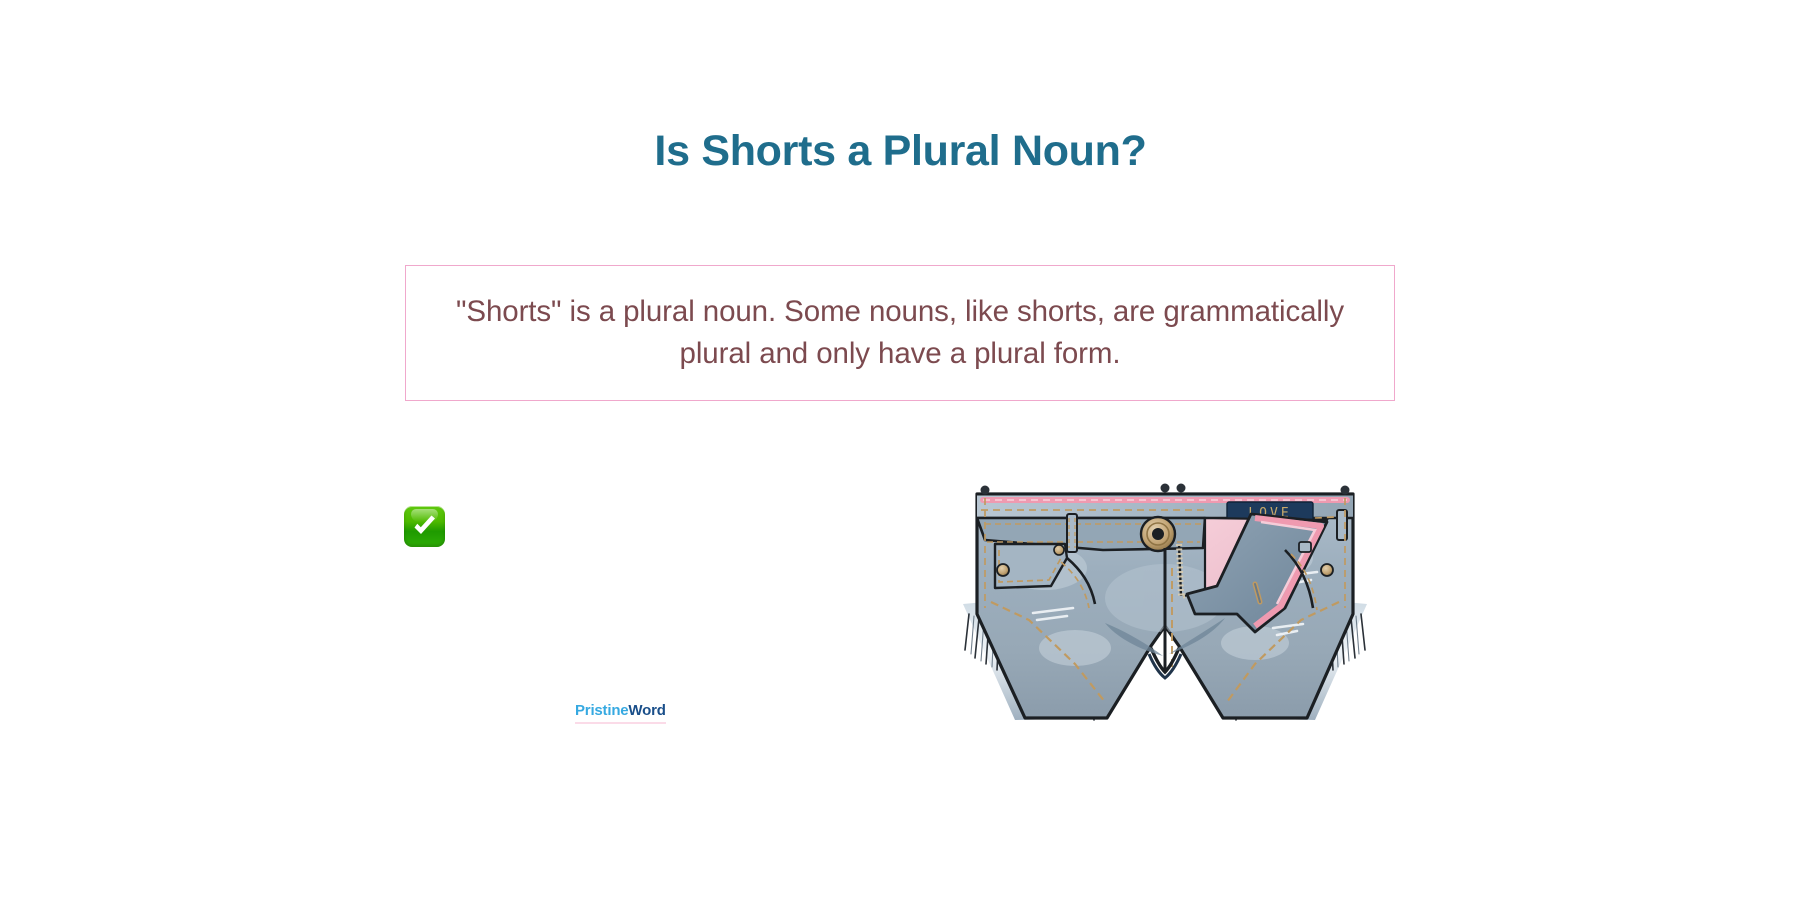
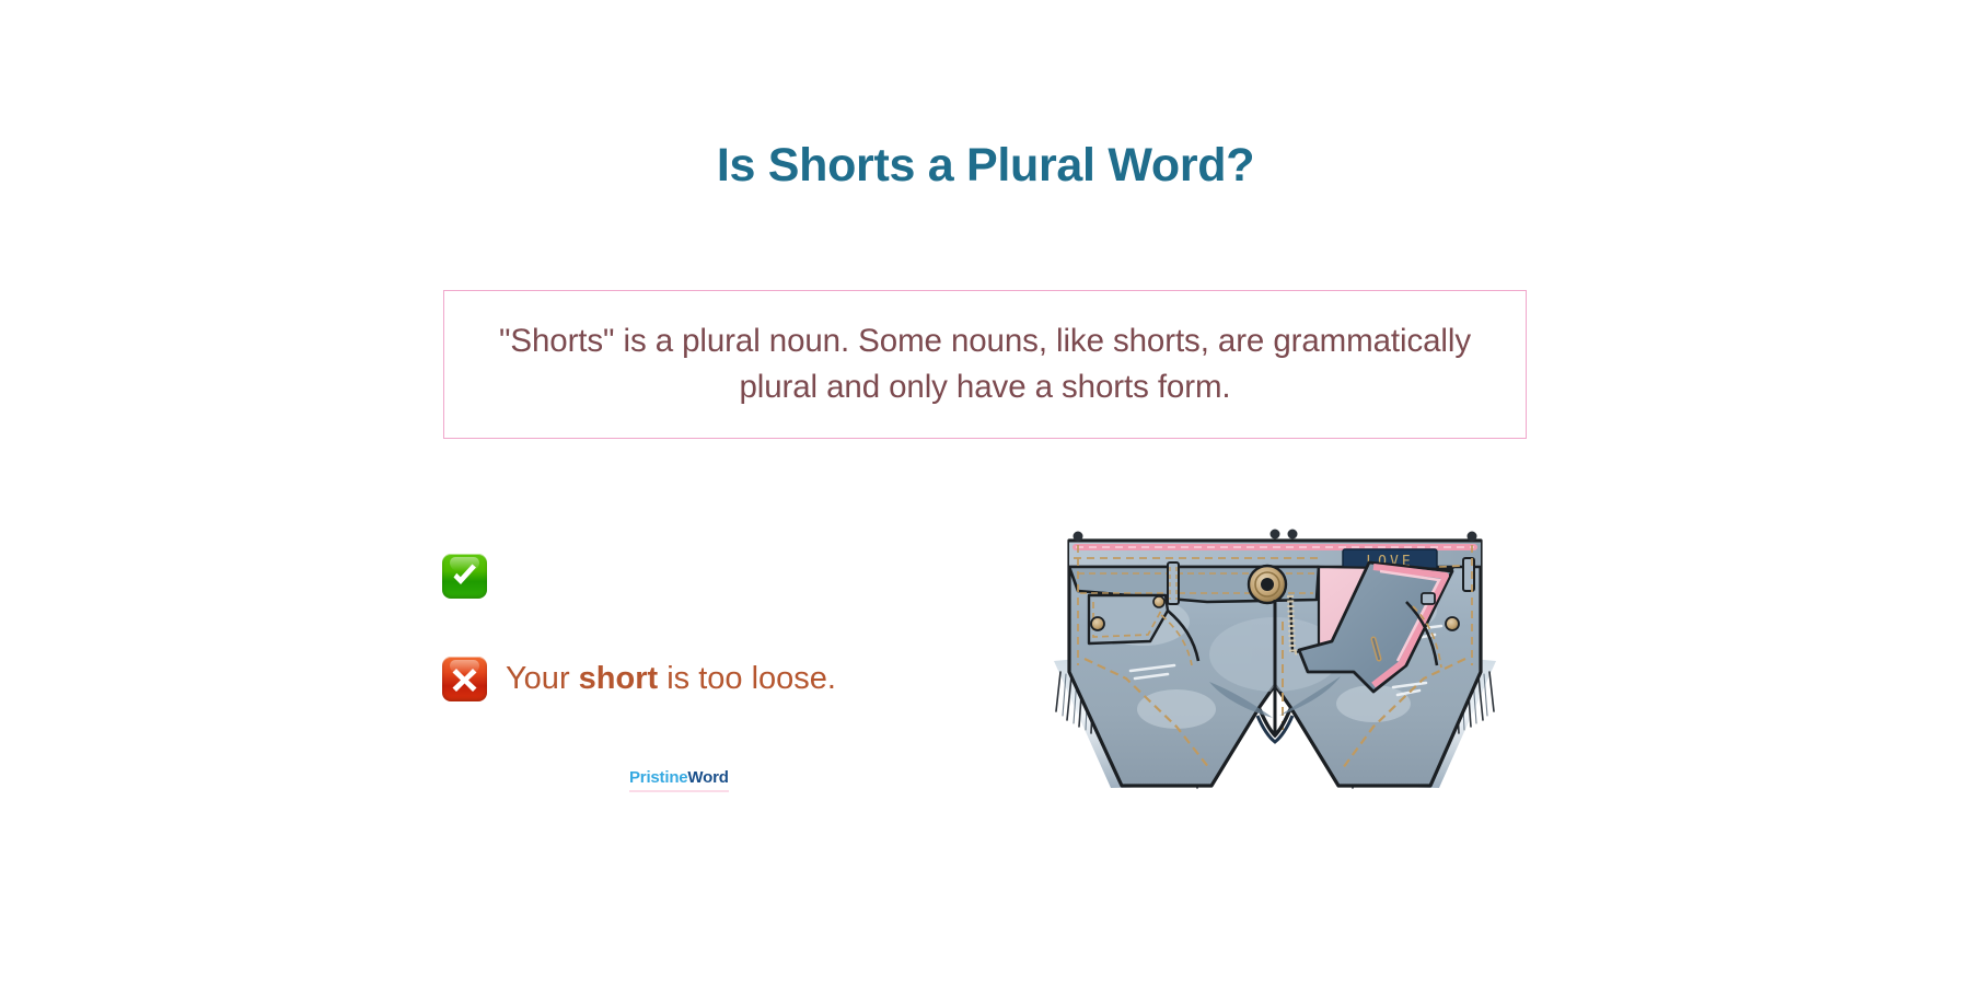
- Is Shorts a Plural Noun?
+ Is Shorts a Plural Word?
- "Shorts" is a plural noun. Some nouns, like shorts, are grammatically plural and only have a plural form.
+ "Shorts" is a plural noun. Some nouns, like shorts, are grammatically plural and only have a shorts form.
+ Your short is too loose.
  PristineWord
  OVE
